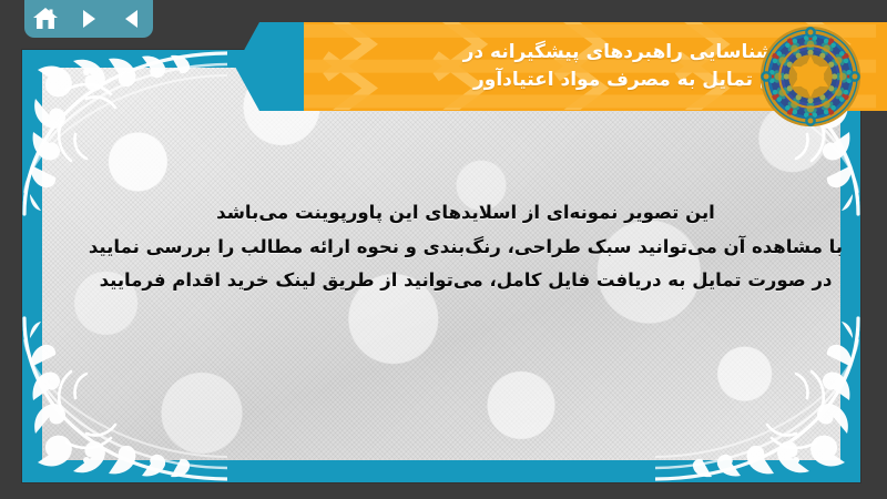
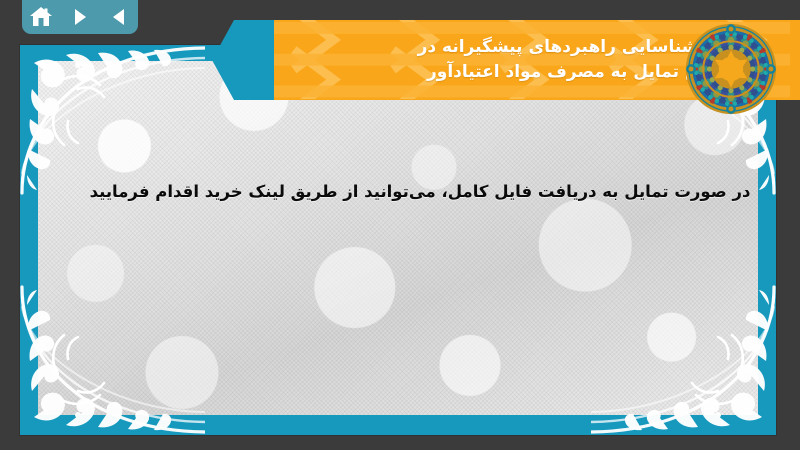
- این تصویر نمونه‌ای از اسلایدهای این پاورپوینت می‌باشد
- با مشاهده آن می‌توانید سبک طراحی، رنگ‌بندی و نحوه ارائه مطالب را بررسی نمایید
  در صورت تمایل به دریافت فایل کامل، می‌توانید از طریق لینک خرید اقدام فرمایید
  شناسایی راهبردهای پیشگیرانه در
  تمایل به مصرف مواد اعتیادآور
